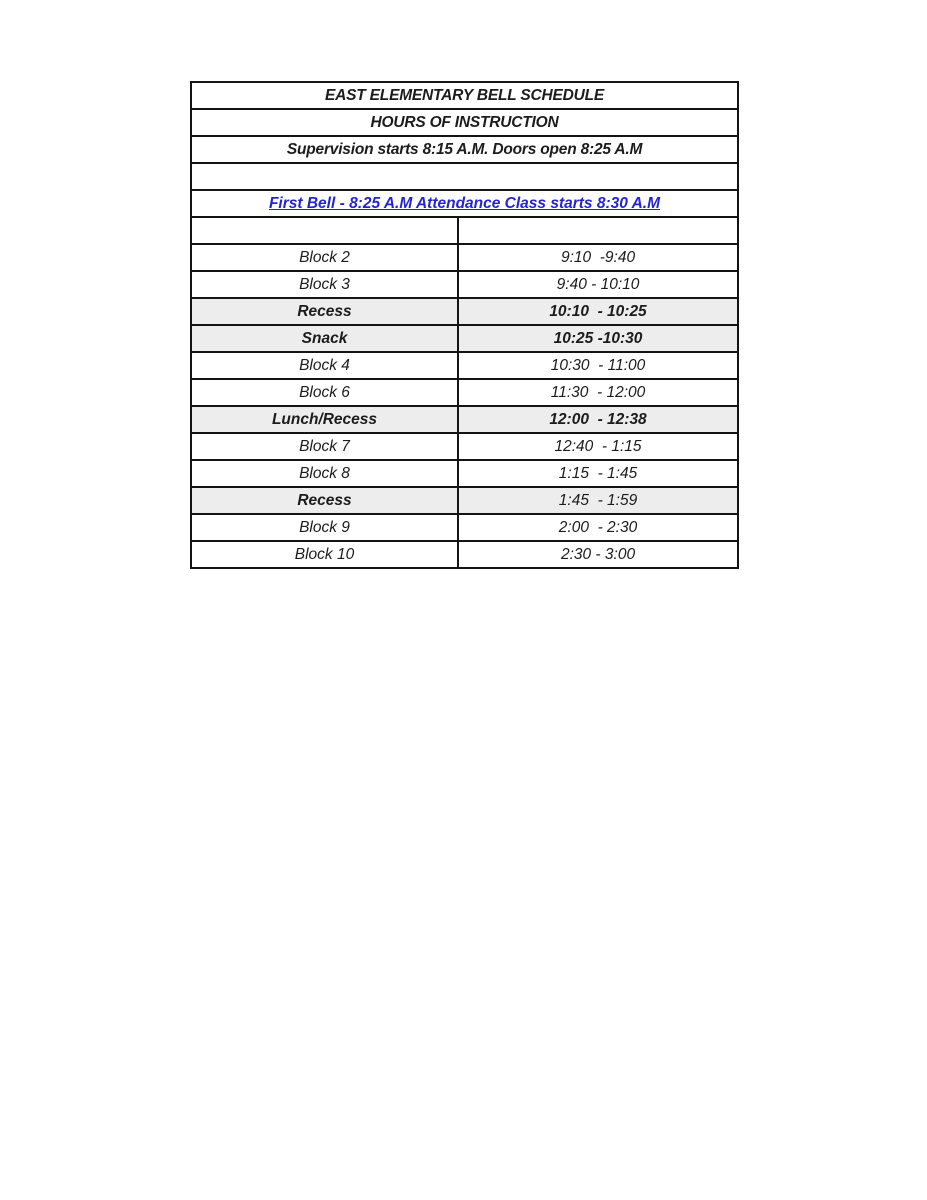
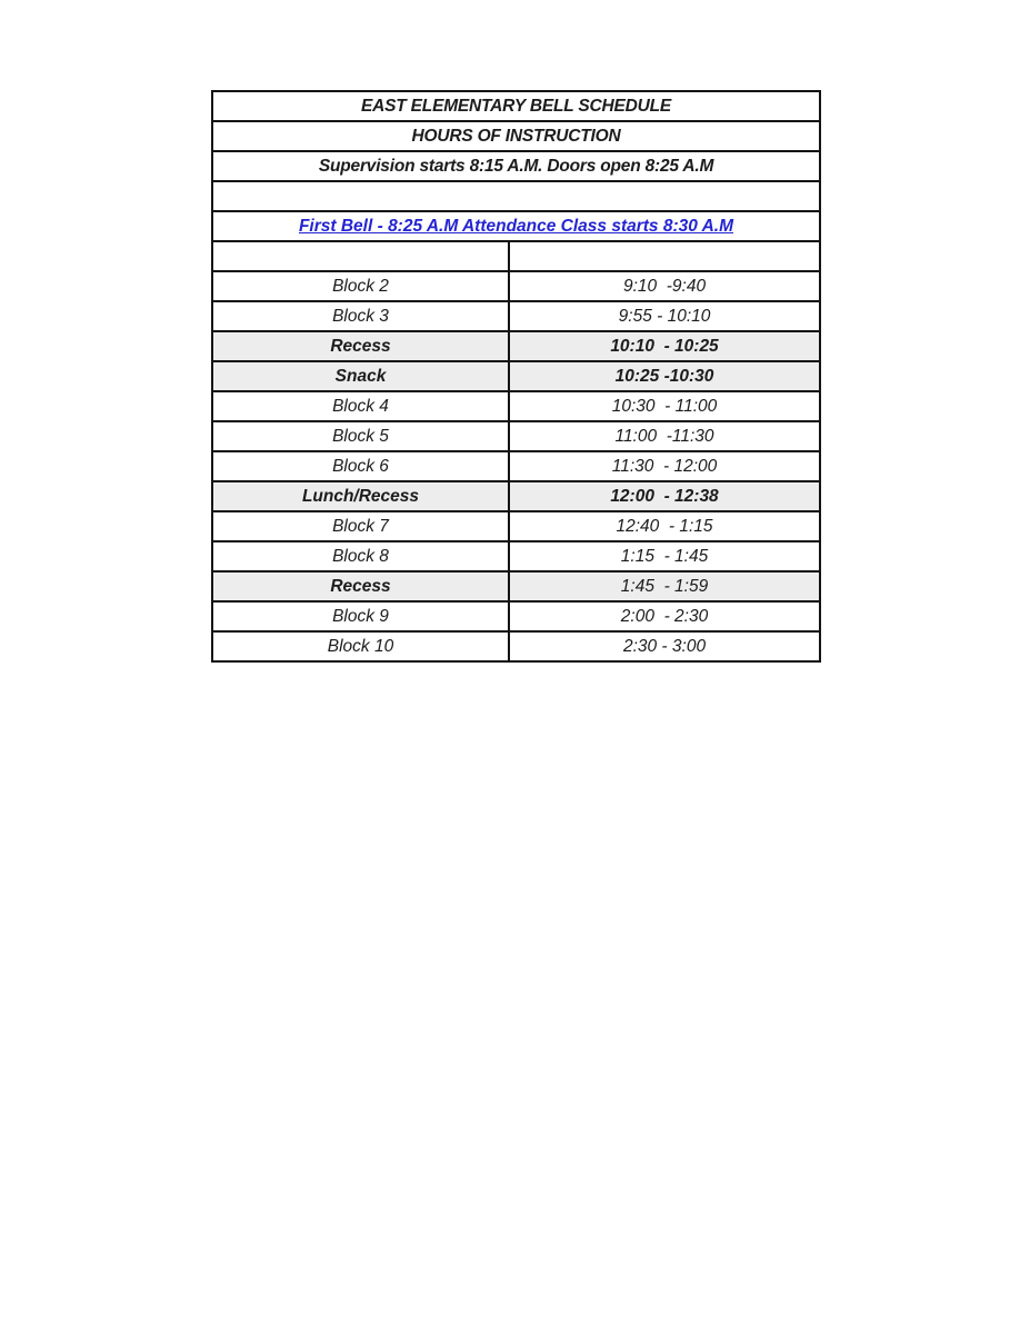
  EAST ELEMENTARY BELL SCHEDULE
  HOURS OF INSTRUCTION
  Supervision starts 8:15 A.M. Doors open 8:25 A.M
  First Bell - 8:25 A.M Attendance Class starts 8:30 A.M
  Block 2	9:10 -9:40
- Block 3	9:40 - 10:10
+ Block 3	9:55 - 10:10
  Recess	10:10 - 10:25
  Snack	10:25 -10:30
  Block 4	10:30 - 11:00
+ Block 5	11:00 -11:30
  Block 6	11:30 - 12:00
  Lunch/Recess	12:00 - 12:38
  Block 7	12:40 - 1:15
  Block 8	1:15 - 1:45
  Recess	1:45 - 1:59
  Block 9	2:00 - 2:30
  Block 10	2:30 - 3:00
